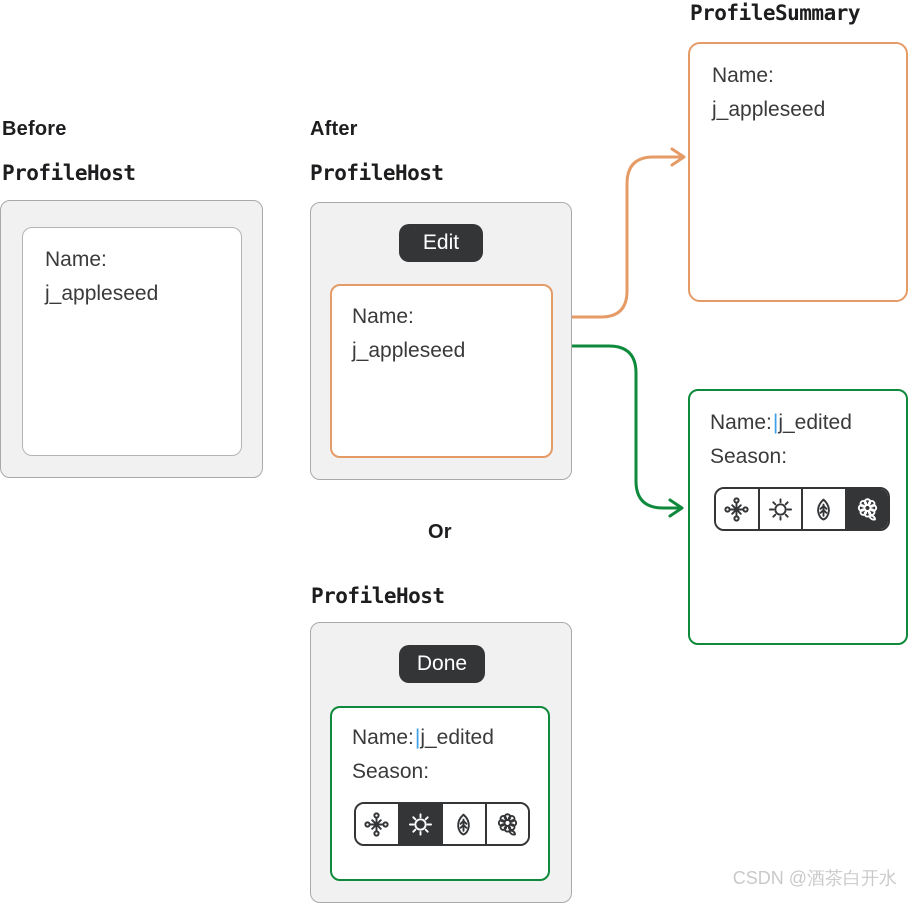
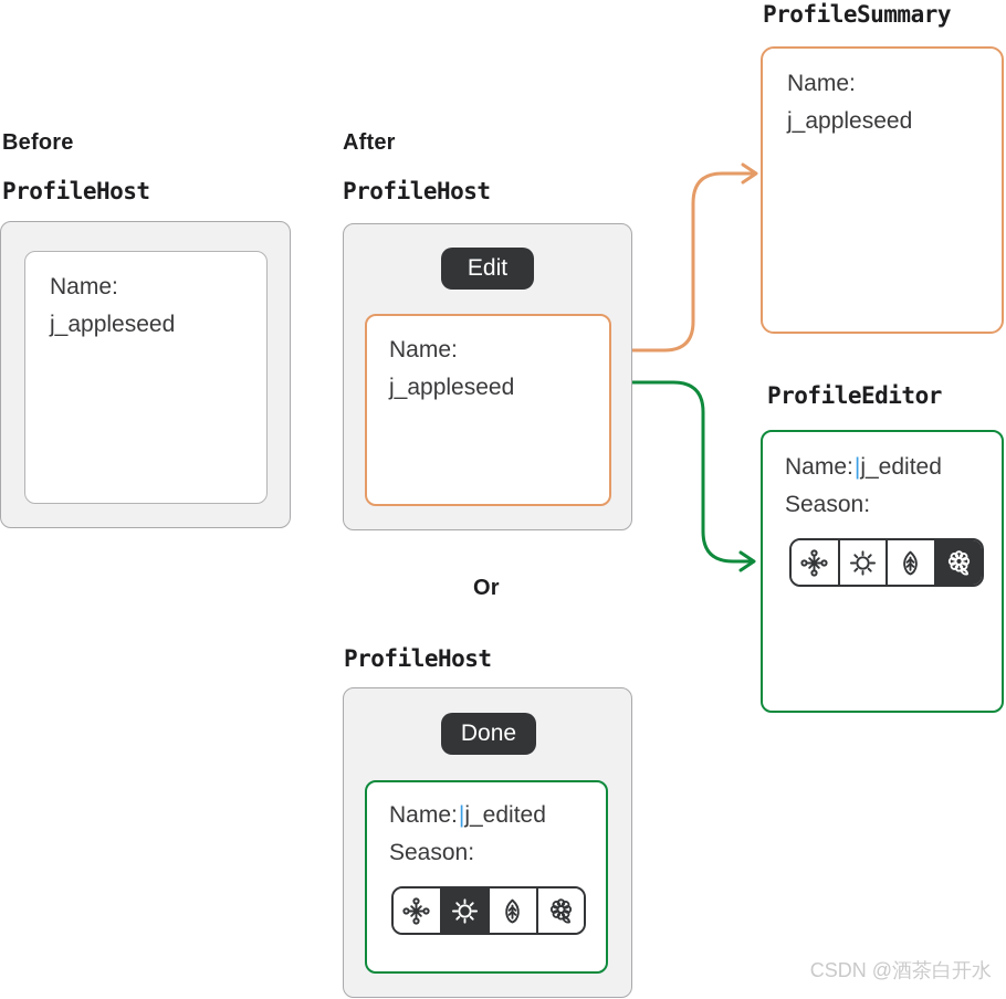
  Before
  ProfileHost
  After
  ProfileHost
  ProfileSummary
+ ProfileEditor
  Or
  ProfileHost
  Name:
  j_appleseed
  Edit
  Name:
  j_appleseed
  Name:
  j_appleseed
  Name:|j_edited
  Season:
  Done
  Name:|j_edited
  Season:
  CSDN @酒茶白开水
